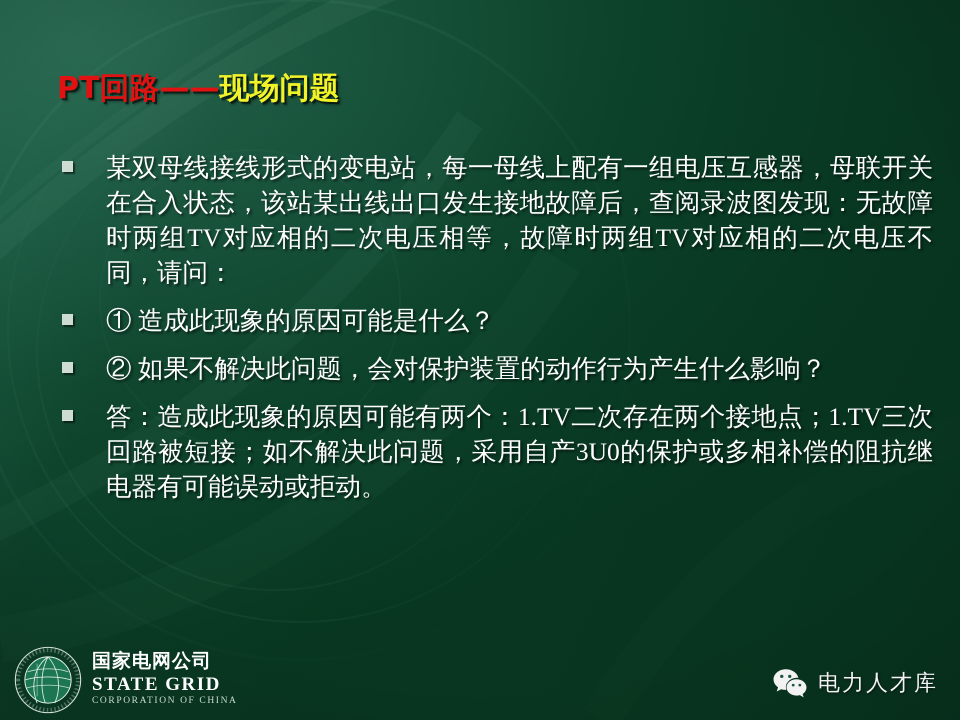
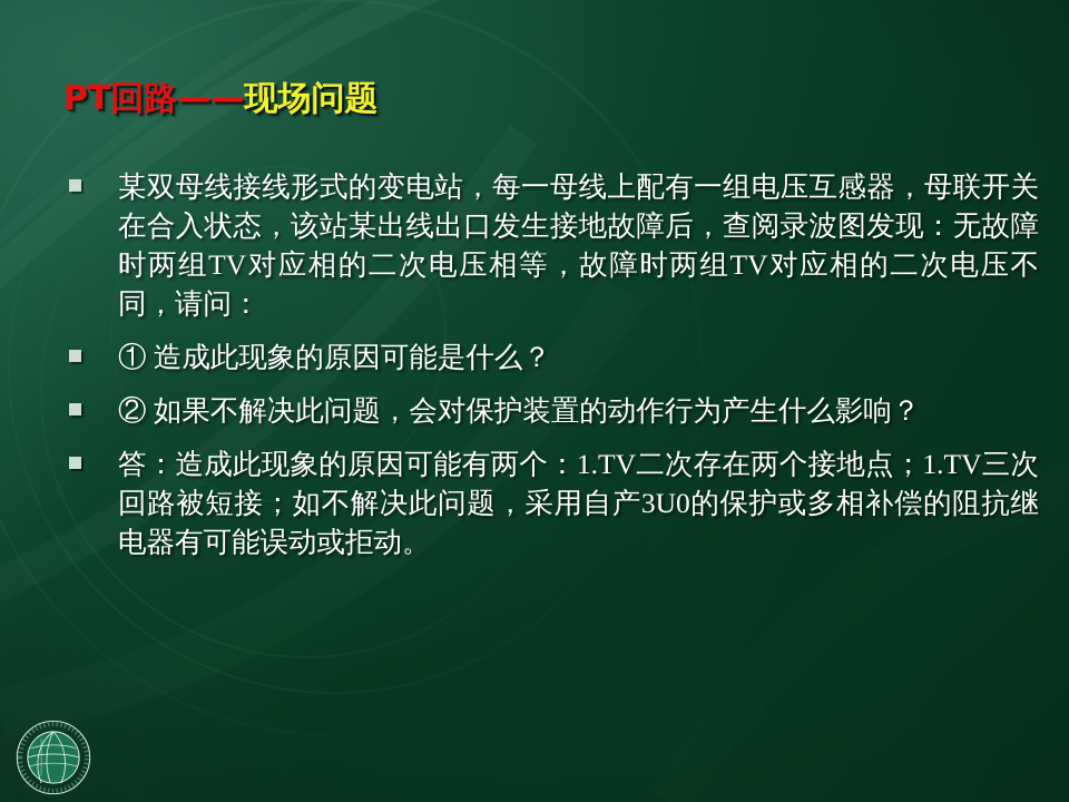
  PT回路——现场问题
  某双母线接线形式的变电站，每一母线上配有一组电压互感器，母联开关在合入状态，该站某出线出口发生接地故障后，查阅录波图发现：无故障时两组TV对应相的二次电压相等，故障时两组TV对应相的二次电压不同，请问：
  ① 造成此现象的原因可能是什么？
  ② 如果不解决此问题，会对保护装置的动作行为产生什么影响？
  答：造成此现象的原因可能有两个：1.TV二次存在两个接地点；1.TV三次回路被短接；如不解决此问题，采用自产3U0的保护或多相补偿的阻抗继电器有可能误动或拒动。
- 国家电网公司
- STATE GRID
- CORPORATION OF CHINA
- 电力人才库
